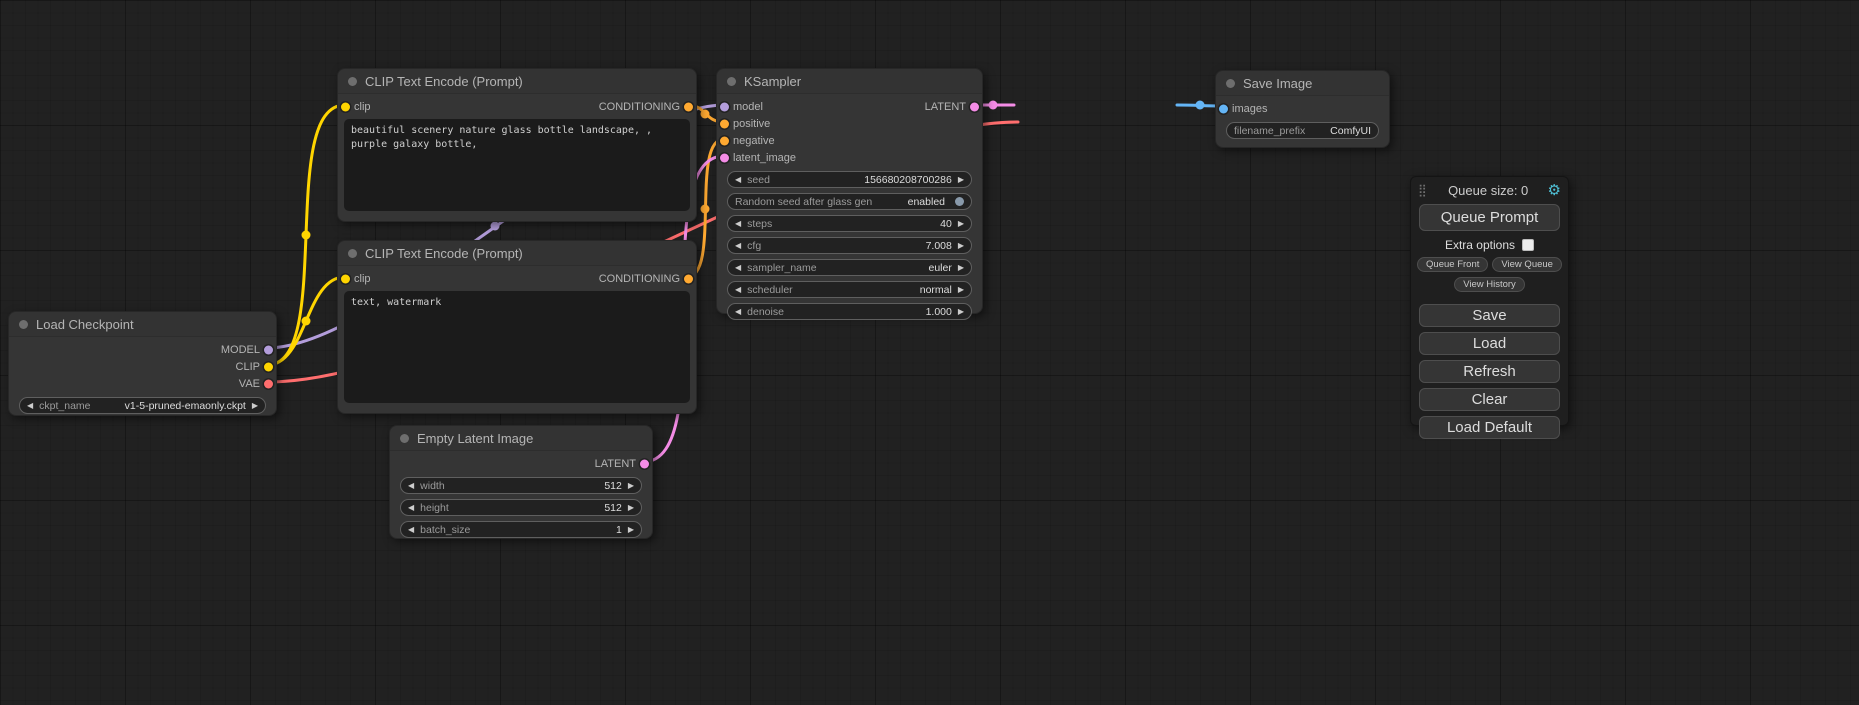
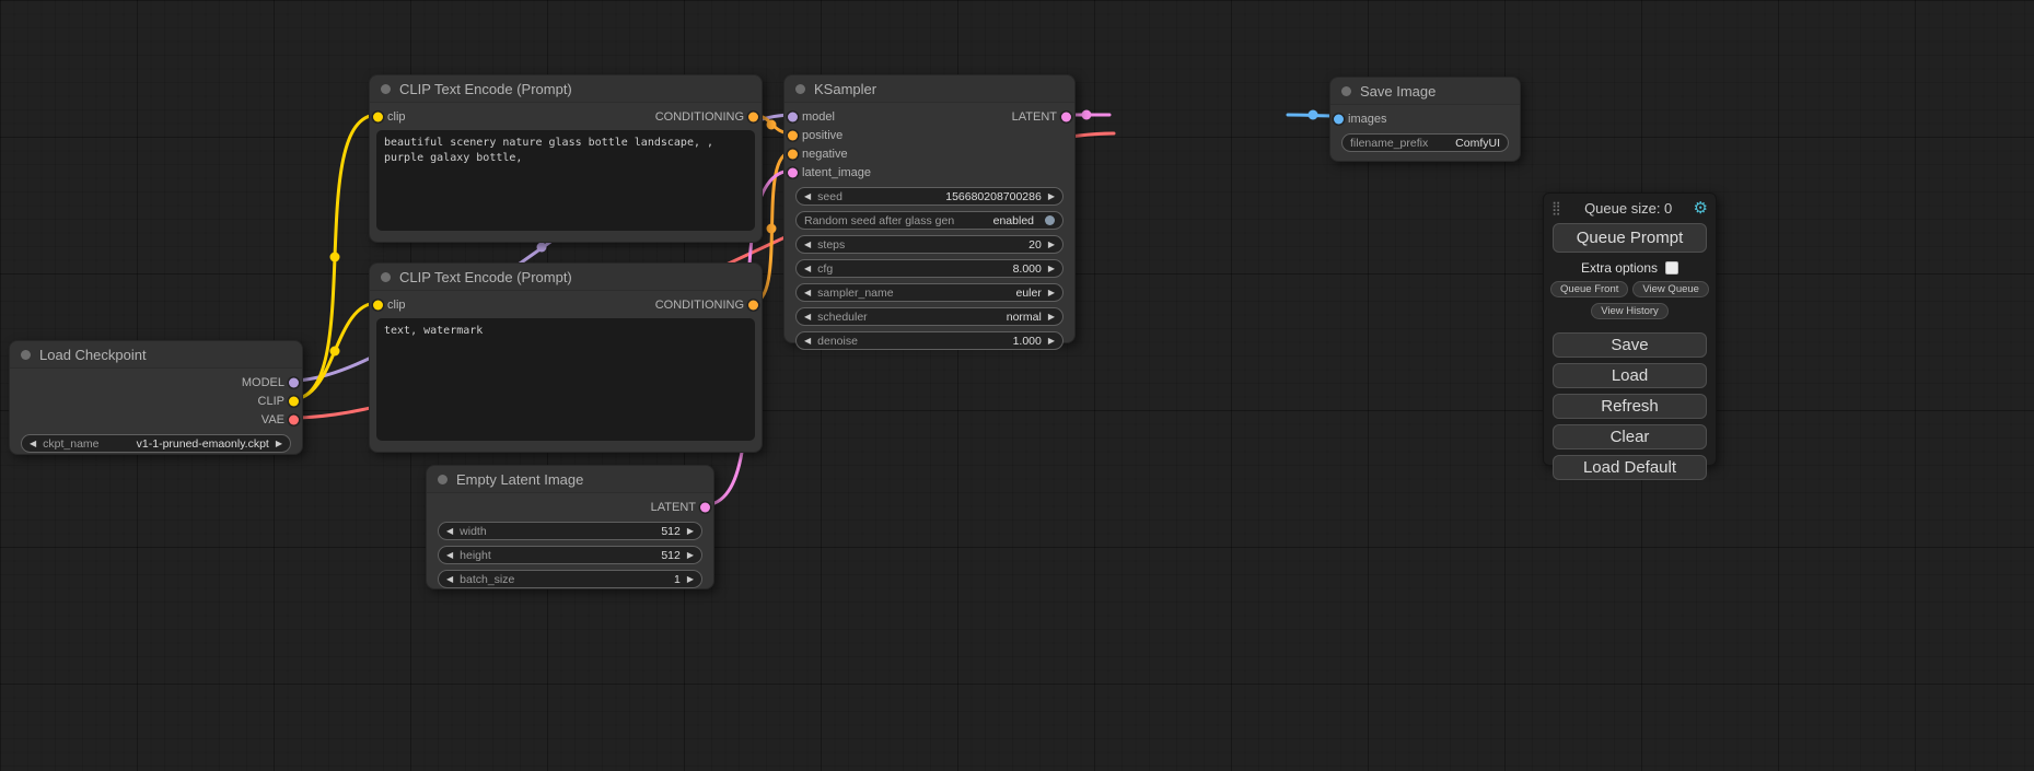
  Load Checkpoint
  MODEL
  CLIP
  VAE
  ◀
  ckpt_name
- v1-5-pruned-emaonly.ckpt
+ v1-1-pruned-emaonly.ckpt
  ▶
  CLIP Text Encode (Prompt)
  clip
  CONDITIONING
  beautiful scenery nature glass bottle landscape, , purple galaxy bottle,
  CLIP Text Encode (Prompt)
  clip
  CONDITIONING
  text, watermark
  Empty Latent Image
  LATENT
  ◀
  width
  512
  ▶
  ◀
  height
  512
  ▶
  ◀
  batch_size
  1
  ▶
  KSampler
  model
  LATENT
  positive
  negative
  latent_image
  ◀
  seed
  156680208700286
  ▶
  Random seed after glass gen
  enabled
  ◀
  steps
- 40
+ 20
  ▶
  ◀
  cfg
- 7.008
+ 8.000
  ▶
  ◀
  sampler_name
  euler
  ▶
  ◀
  scheduler
  normal
  ▶
  ◀
  denoise
  1.000
  ▶
  Save Image
  images
  filename_prefix
  ComfyUI
  ⣿
  Queue size: 0
  ⚙
  Queue Prompt
  Extra options
  Queue Front
  View Queue
  View History
  Save
  Load
  Refresh
  Clear
  Load Default
